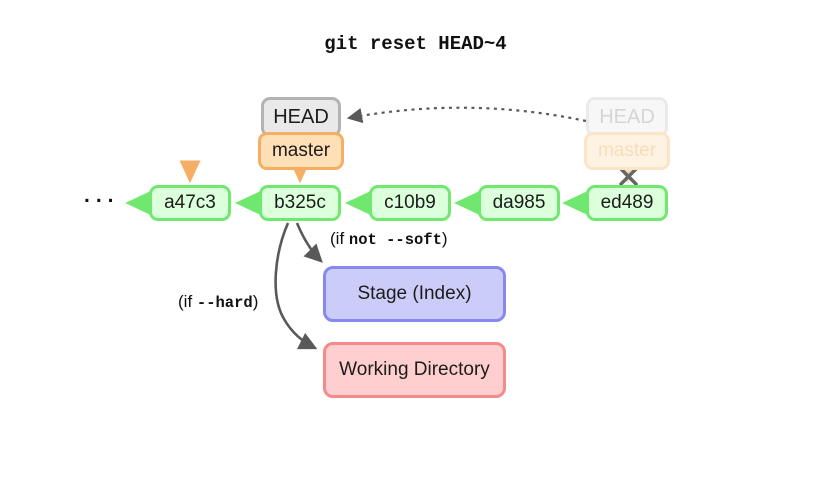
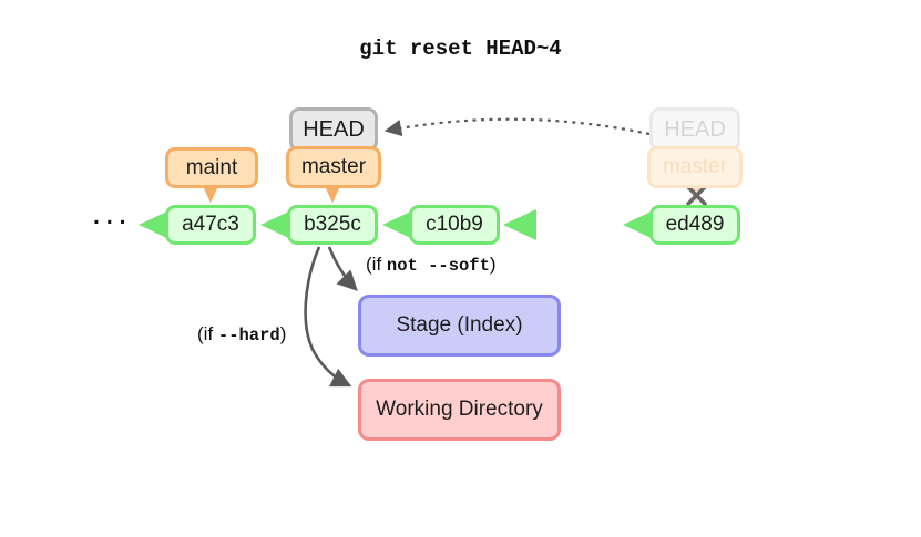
  git reset HEAD~4
+ maint
  HEAD
  master
  HEAD
  master
  ...
  a47c3
  b325c
  c10b9
- da985
  ed489
  Stage (Index)
  Working Directory
  (if not --soft)
  (if --hard)
